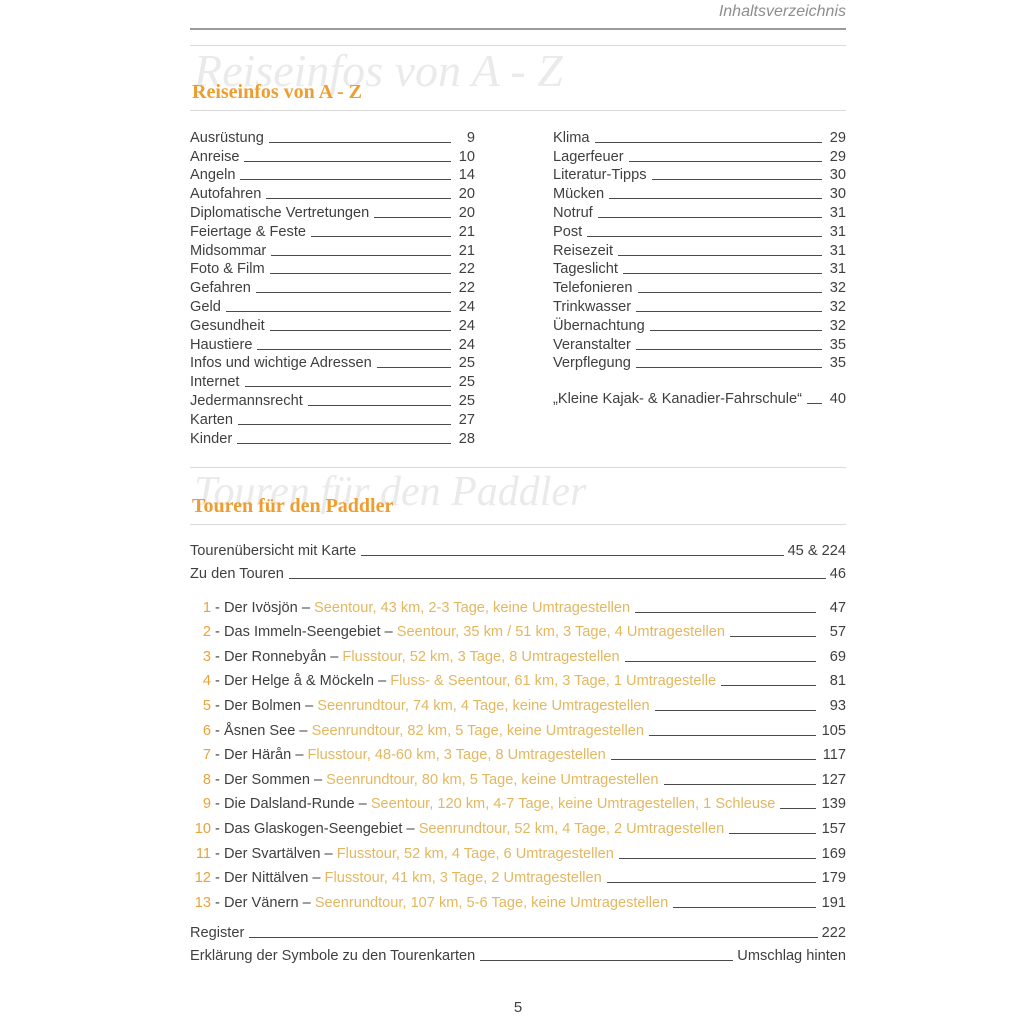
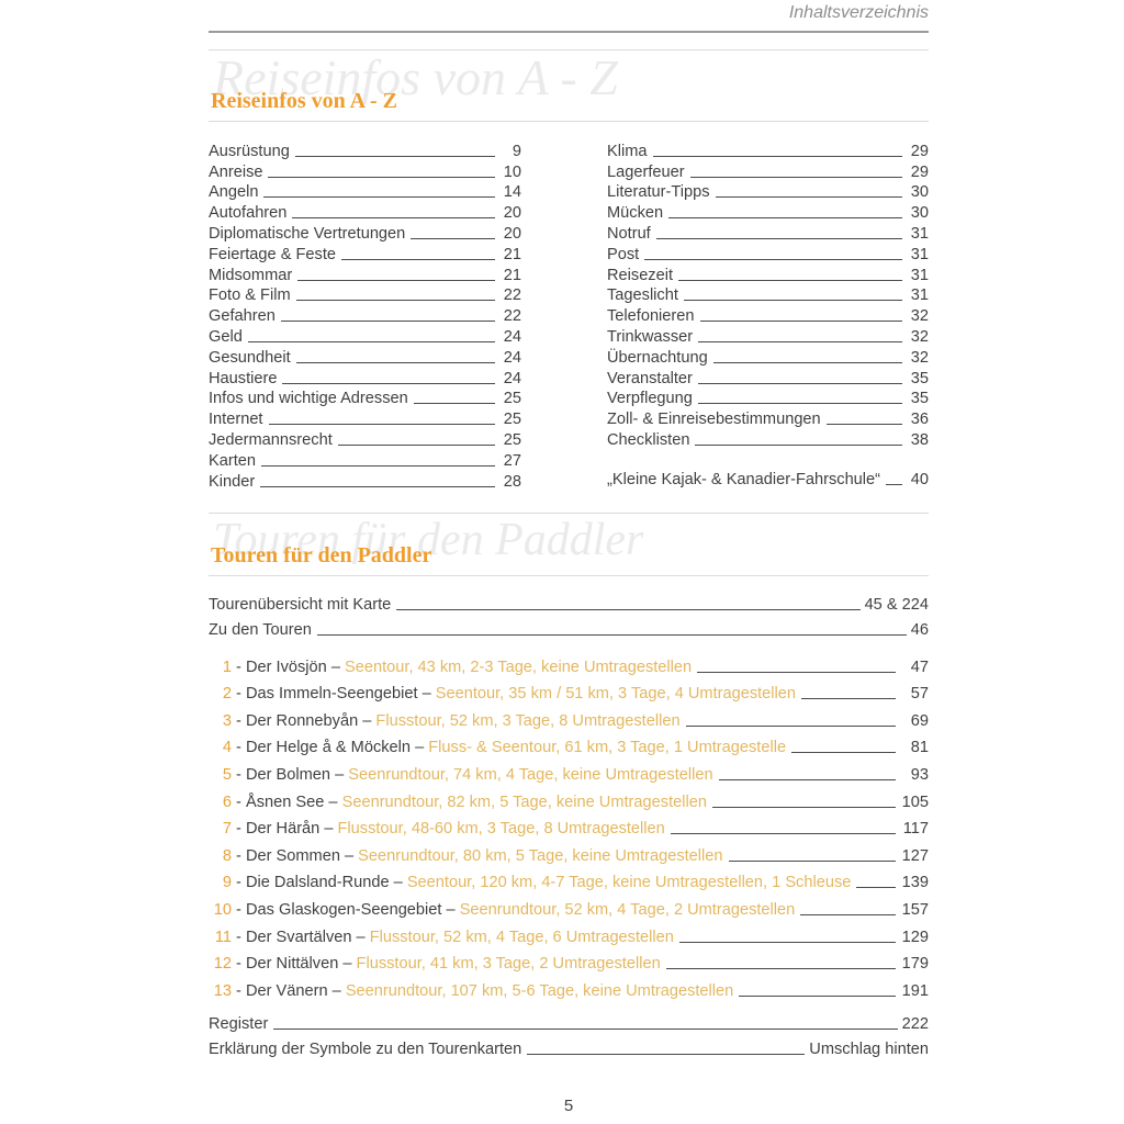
  Inhaltsverzeichnis
  Reiseinfos von A - Z
  Reiseinfos von A - Z
  Ausrüstung
  9
  Anreise
  10
  Angeln
  14
  Autofahren
  20
  Diplomatische Vertretungen
  20
  Feiertage & Feste
  21
  Midsommar
  21
  Foto & Film
  22
  Gefahren
  22
  Geld
  24
  Gesundheit
  24
  Haustiere
  24
  Infos und wichtige Adressen
  25
  Internet
  25
  Jedermannsrecht
  25
  Karten
  27
  Kinder
  28
  Klima
  29
  Lagerfeuer
  29
  Literatur-Tipps
  30
  Mücken
  30
  Notruf
  31
  Post
  31
  Reisezeit
  31
  Tageslicht
  31
  Telefonieren
  32
  Trinkwasser
  32
  Übernachtung
  32
  Veranstalter
  35
  Verpflegung
  35
+ Zoll- & Einreisebestimmungen
+ 36
+ Checklisten
+ 38
  „Kleine Kajak- & Kanadier-Fahrschule“
  40
  Touren für den Paddler
  Touren für den Paddler
  Tourenübersicht mit Karte
  45 & 224
  Zu den Touren
  46
  1
  - Der Ivösjön –
  Seentour, 43 km, 2-3 Tage, keine Umtragestellen
  47
  2
  - Das Immeln-Seengebiet –
  Seentour, 35 km / 51 km, 3 Tage, 4 Umtragestellen
  57
  3
  - Der Ronnebyån –
  Flusstour, 52 km, 3 Tage, 8 Umtragestellen
  69
  4
  - Der Helge å & Möckeln –
  Fluss- & Seentour, 61 km, 3 Tage, 1 Umtragestelle
  81
  5
  - Der Bolmen –
  Seenrundtour, 74 km, 4 Tage, keine Umtragestellen
  93
  6
  - Åsnen See –
  Seenrundtour, 82 km, 5 Tage, keine Umtragestellen
  105
  7
  - Der Härån –
  Flusstour, 48-60 km, 3 Tage, 8 Umtragestellen
  117
  8
  - Der Sommen –
  Seenrundtour, 80 km, 5 Tage, keine Umtragestellen
  127
  9
  - Die Dalsland-Runde –
  Seentour, 120 km, 4-7 Tage, keine Umtragestellen, 1 Schleuse
  139
  10
  - Das Glaskogen-Seengebiet –
  Seenrundtour, 52 km, 4 Tage, 2 Umtragestellen
  157
  11
  - Der Svartälven –
  Flusstour, 52 km, 4 Tage, 6 Umtragestellen
- 169
+ 129
  12
  - Der Nittälven –
  Flusstour, 41 km, 3 Tage, 2 Umtragestellen
  179
  13
  - Der Vänern –
  Seenrundtour, 107 km, 5-6 Tage, keine Umtragestellen
  191
  Register
  222
  Erklärung der Symbole zu den Tourenkarten
  Umschlag hinten
  5
